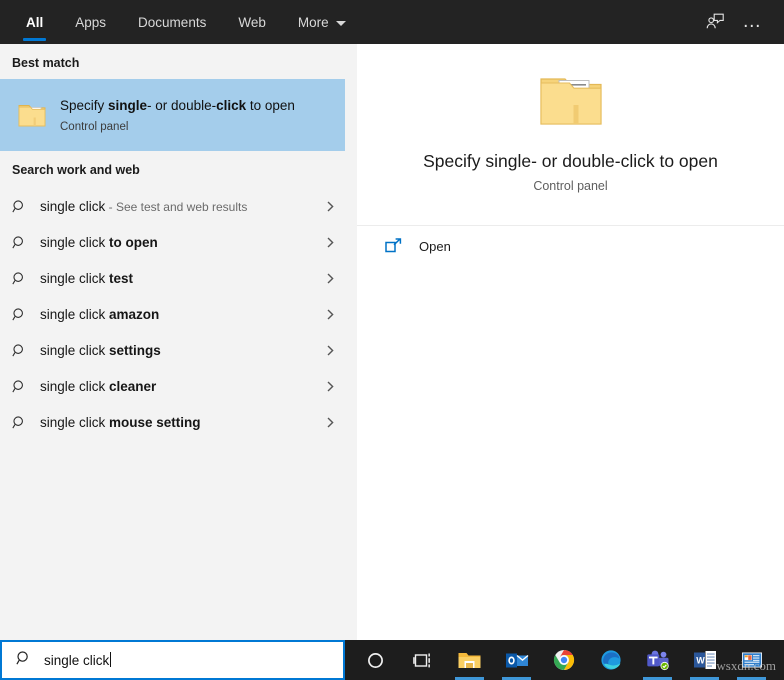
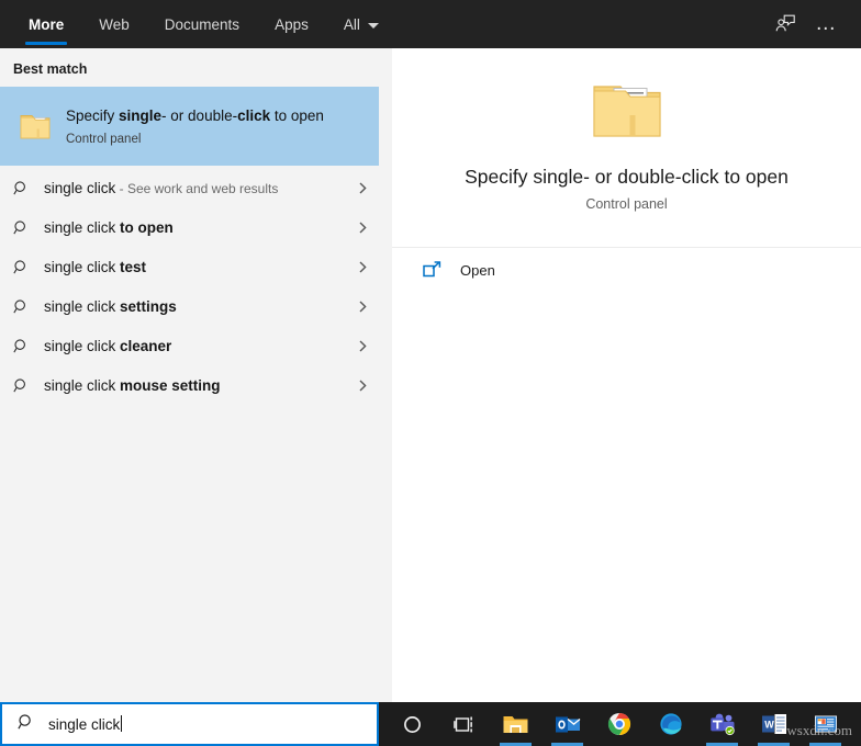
- All
+ More
- Apps
+ Web
  Documents
- Web
+ Apps
- More
+ All
  …
  Best match
  Specify single- or double-click to open
  Control panel
- Search work and web
- single click - See test and web results
+ single click - See work and web results
  single click to open
  single click test
- single click amazon
  single click settings
  single click cleaner
  single click mouse setting
  Specify single- or double-click to open
  Control panel
  Open
  W
  wsxdn.com
  single click
